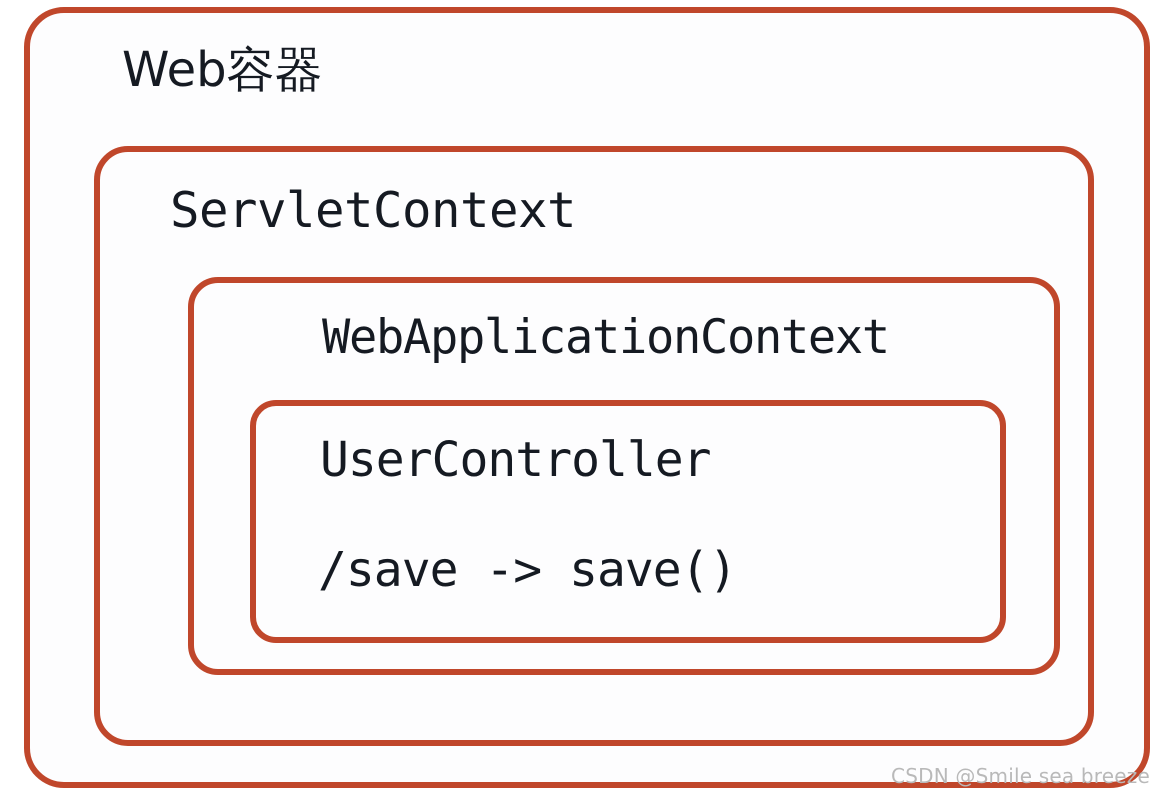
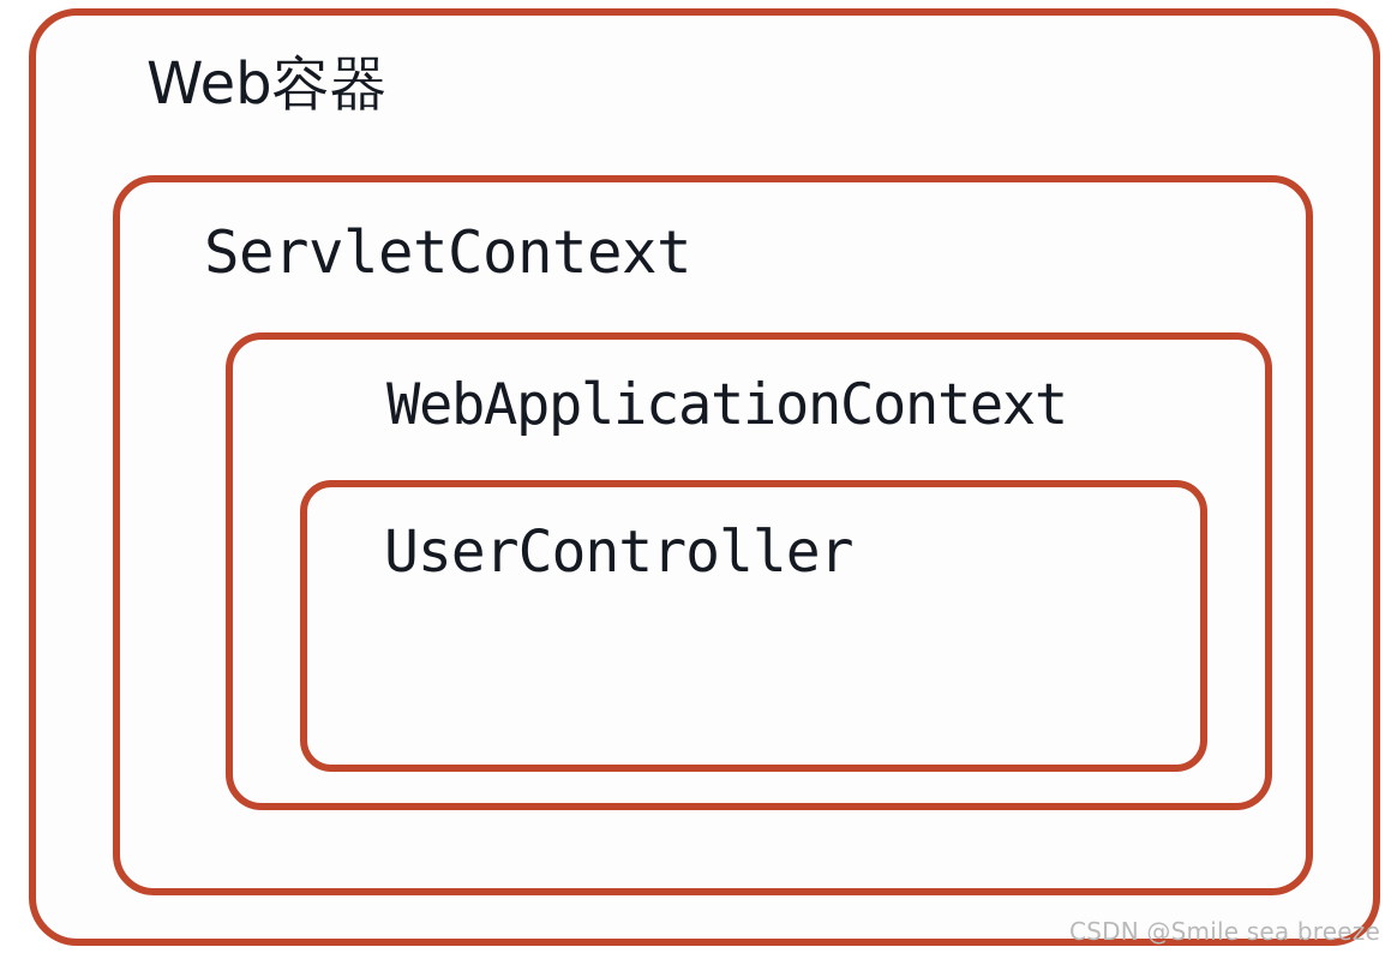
  Web容器
  ServletContext
  WebApplicationContext
  UserController
- /save -> save()
  CSDN @Smile sea breeze
